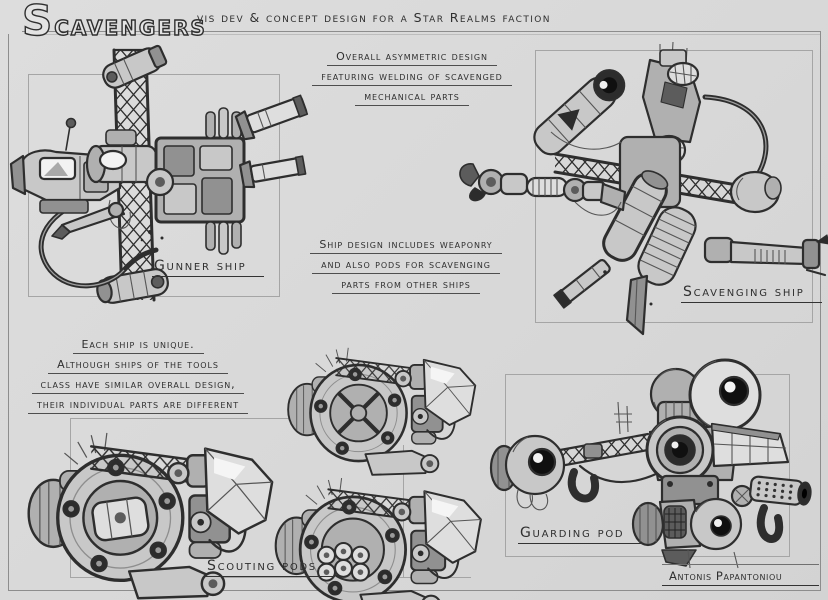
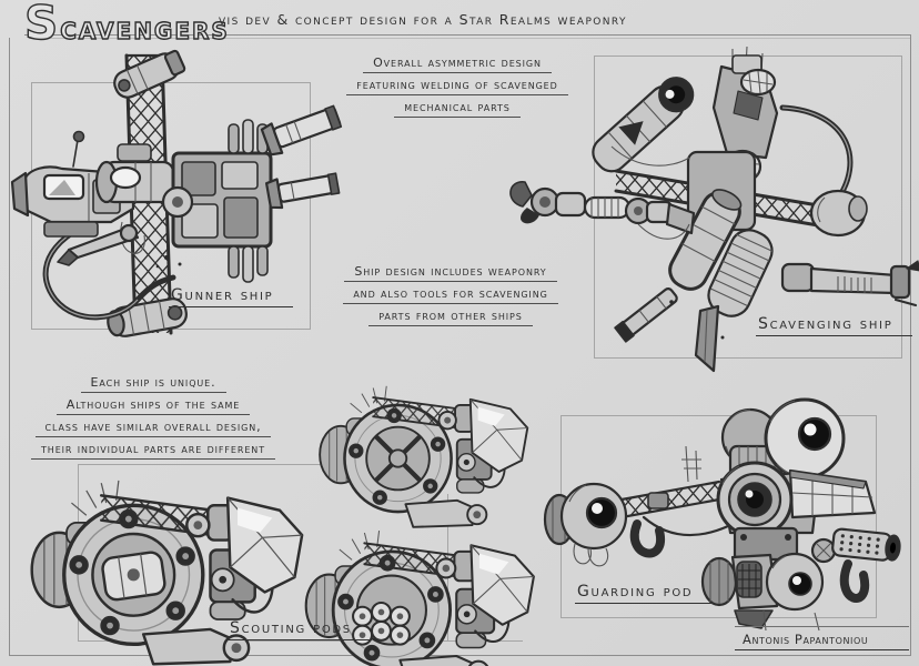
  Scavengers
- vis dev & concept design for a Star Realms faction
+ vis dev & concept design for a Star Realms weaponry
  Overall asymmetric design
  featuring welding of scavenged
  mechanical parts
  Ship design includes weaponry
- and also pods for scavenging
+ and also tools for scavenging
  parts from other ships
  Each ship is unique.
- Although ships of the tools
+ Although ships of the same
  class have similar overall design,
  their individual parts are different
  Gunner ship
  Scavenging ship
  Scouting pods
  Guarding pod
  Antonis Papantoniou
